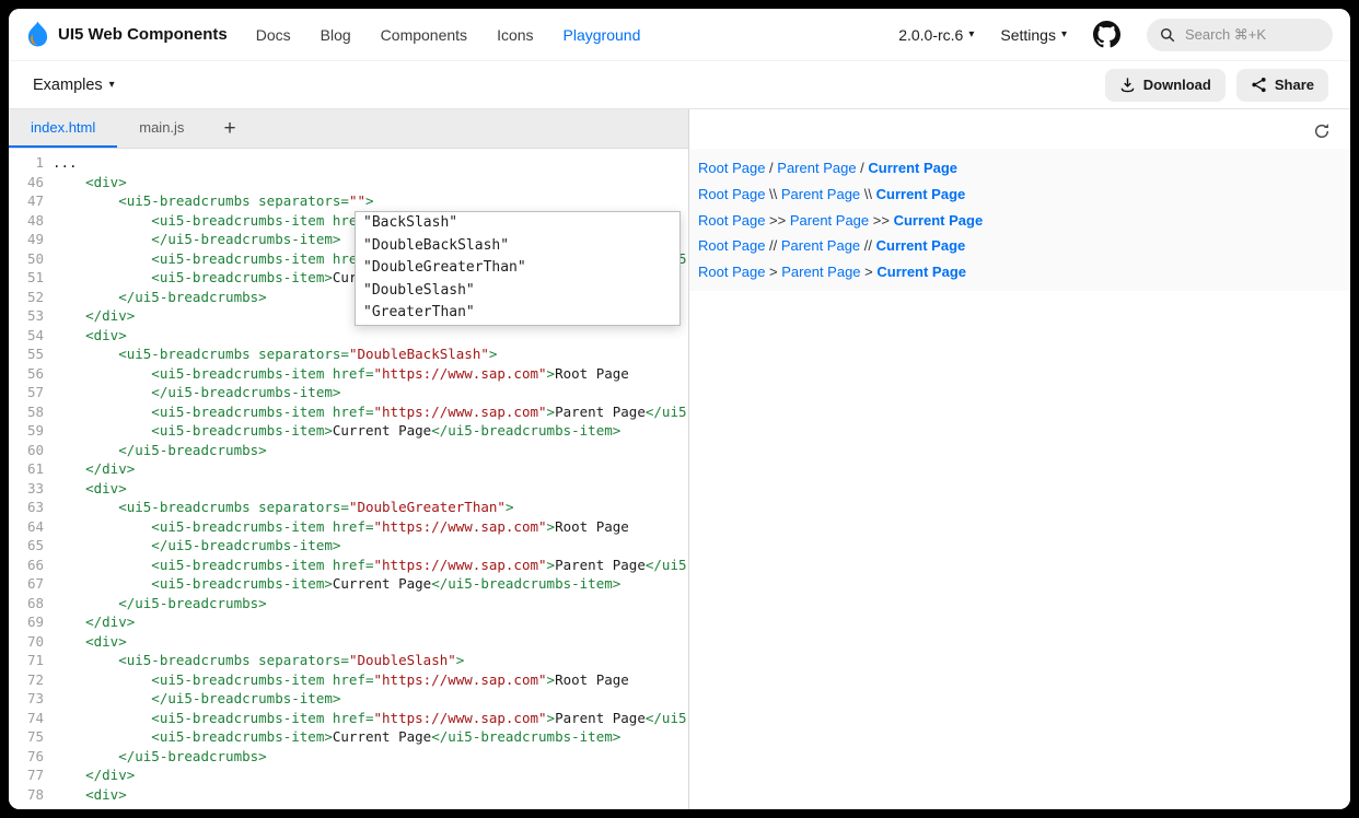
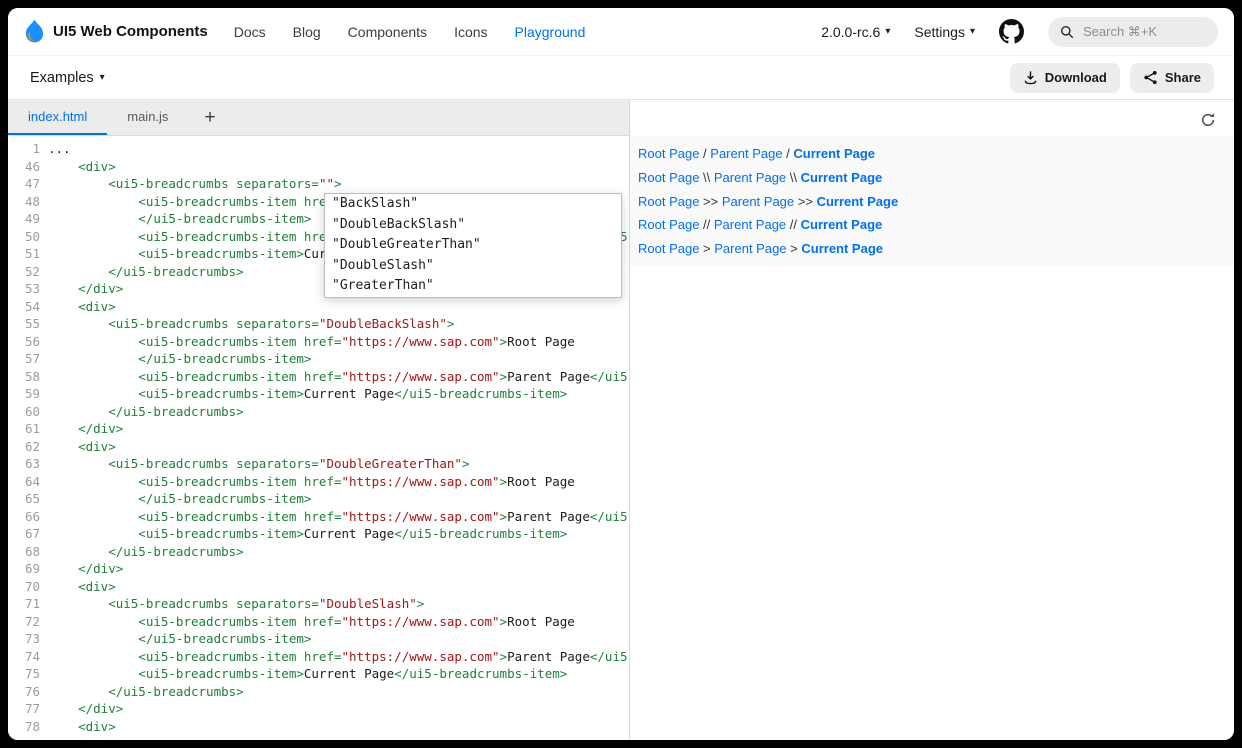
  UI5 Web Components
  Docs
  Blog
  Components
  Icons
  Playground
  2.0.0-rc.6
  ▾
  Settings
  ▾
  Search ⌘+K
  Examples
  ▾
  Download
  Share
  index.html
  main.js
  +
  1
  ...
  46
  <div>
  47
  <ui5-breadcrumbs separators="">
  48
  49
  </ui5-breadcrumbs-item>
  50
  51
  52
  </ui5-breadcrumbs>
  53
  </div>
  54
  <div>
  55
  <ui5-breadcrumbs separators="DoubleBackSlash">
  56
  <ui5-breadcrumbs-item href="https://www.sap.com">Root Page
  57
  </ui5-breadcrumbs-item>
  58
  <ui5-breadcrumbs-item href="https://www.sap.com">Parent Page</ui5
  59
  <ui5-breadcrumbs-item>Current Page</ui5-breadcrumbs-item>
  60
  </ui5-breadcrumbs>
  61
  </div>
- 33
+ 62
  <div>
  63
  <ui5-breadcrumbs separators="DoubleGreaterThan">
  64
  <ui5-breadcrumbs-item href="https://www.sap.com">Root Page
  65
  </ui5-breadcrumbs-item>
  66
  <ui5-breadcrumbs-item href="https://www.sap.com">Parent Page</ui5
  67
  <ui5-breadcrumbs-item>Current Page</ui5-breadcrumbs-item>
  68
  </ui5-breadcrumbs>
  69
  </div>
  70
  <div>
  71
  <ui5-breadcrumbs separators="DoubleSlash">
  72
  <ui5-breadcrumbs-item href="https://www.sap.com">Root Page
  73
  </ui5-breadcrumbs-item>
  74
  <ui5-breadcrumbs-item href="https://www.sap.com">Parent Page</ui5
  75
  <ui5-breadcrumbs-item>Current Page</ui5-breadcrumbs-item>
  76
  </ui5-breadcrumbs>
  77
  </div>
  78
  <div>
  "BackSlash"
  "DoubleBackSlash"
  "DoubleGreaterThan"
  "DoubleSlash"
  "GreaterThan"
  Root Page
  /
  Parent Page
  /
  Current Page
  Root Page
  \\
  Parent Page
  \\
  Current Page
  Root Page
  >>
  Parent Page
  >>
  Current Page
  Root Page
  //
  Parent Page
  //
  Current Page
  Root Page
  >
  Parent Page
  >
  Current Page
